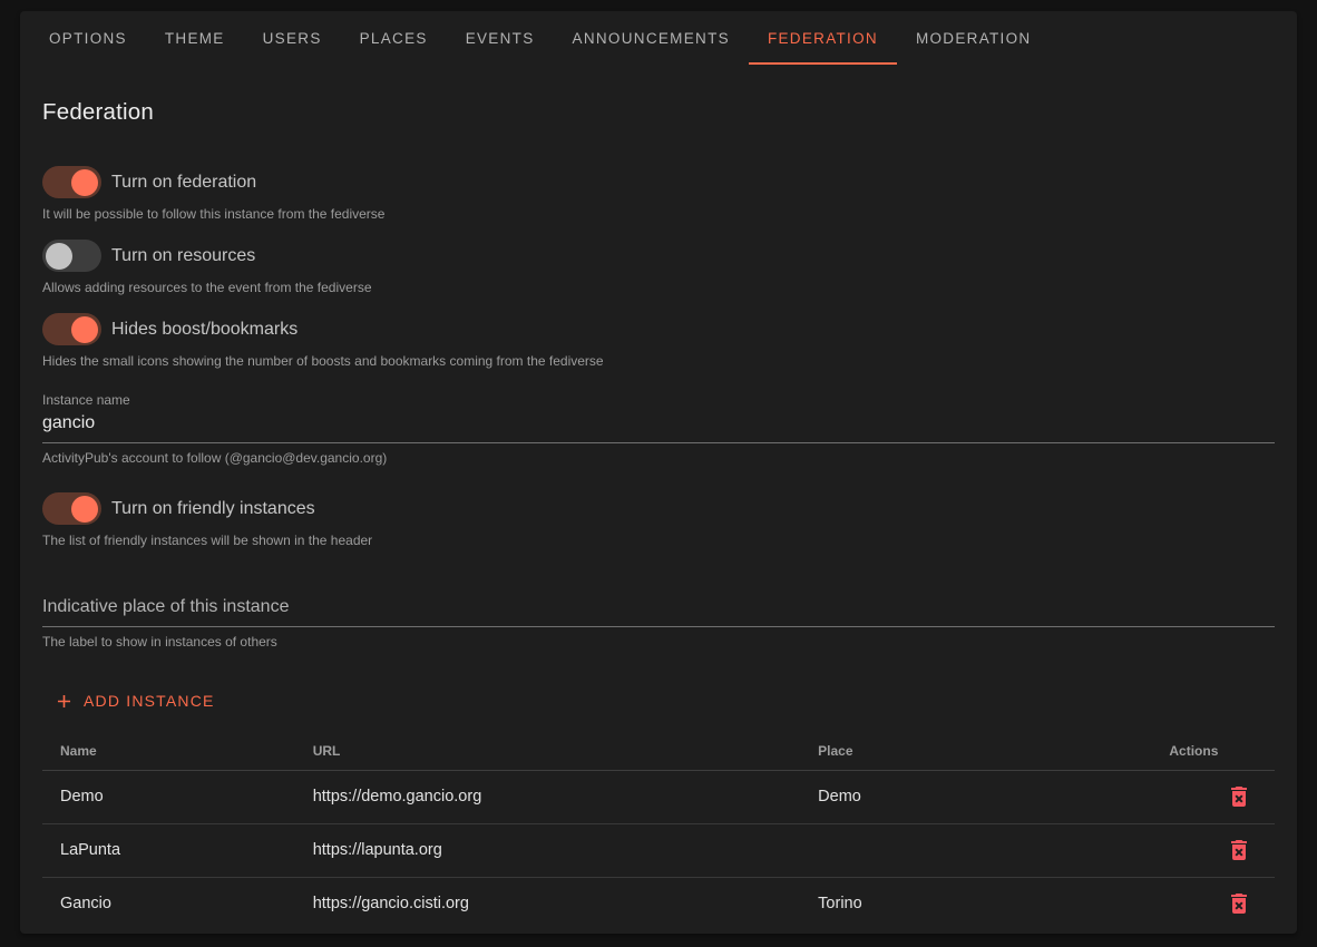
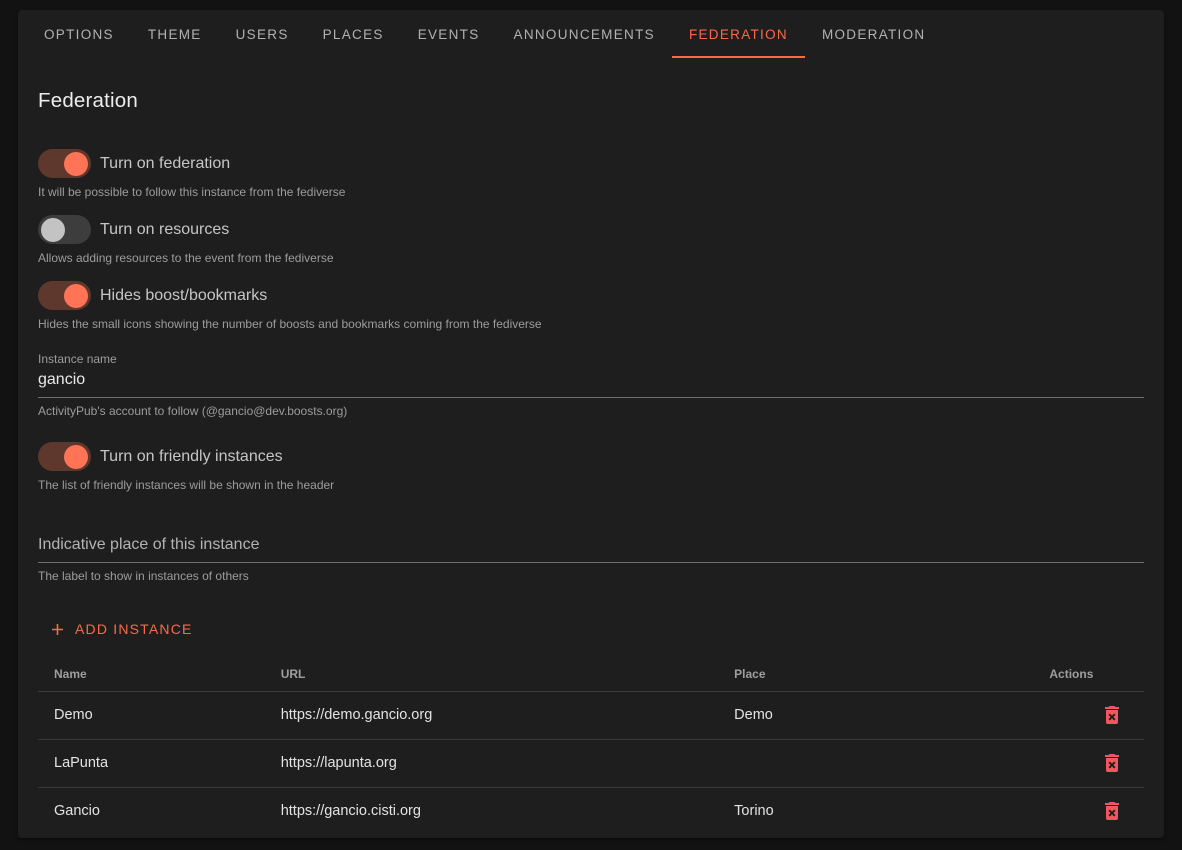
  OPTIONS
  THEME
  USERS
  PLACES
  EVENTS
  ANNOUNCEMENTS
  FEDERATION
  MODERATION
  Federation
  Turn on federation
  It will be possible to follow this instance from the fediverse
  Turn on resources
  Allows adding resources to the event from the fediverse
  Hides boost/bookmarks
  Hides the small icons showing the number of boosts and bookmarks coming from the fediverse
  Instance name
  gancio
- ActivityPub's account to follow (@gancio@dev.gancio.org)
+ ActivityPub's account to follow (@gancio@dev.boosts.org)
  Turn on friendly instances
  The list of friendly instances will be shown in the header
  Indicative place of this instance
  The label to show in instances of others
  ADD INSTANCE
  Name	URL	Place	Actions
  Demo	https://demo.gancio.org	Demo
  LaPunta	https://lapunta.org
  Gancio	https://gancio.cisti.org	Torino
